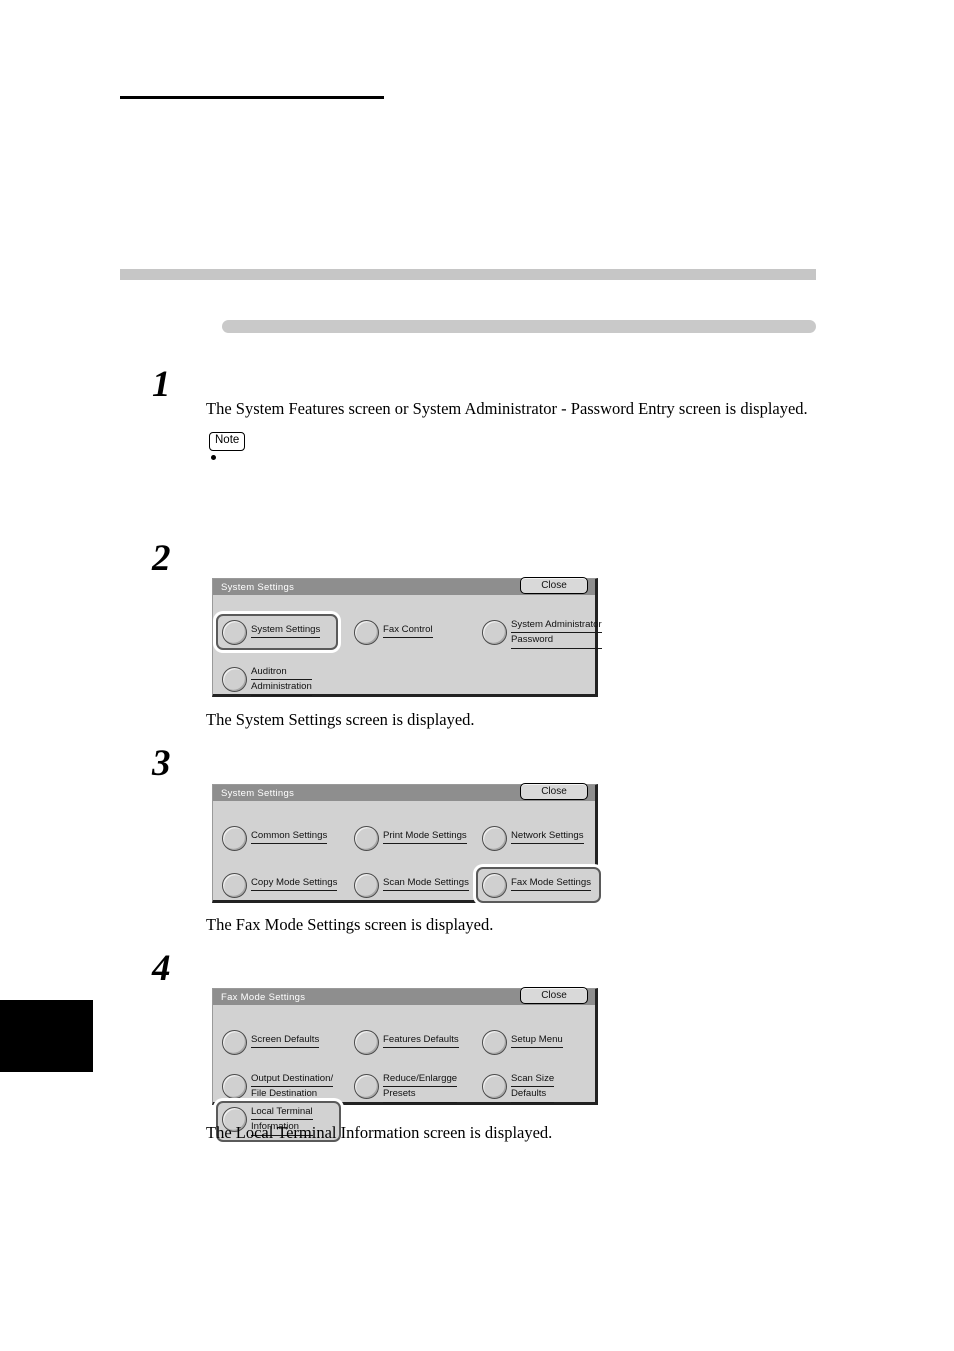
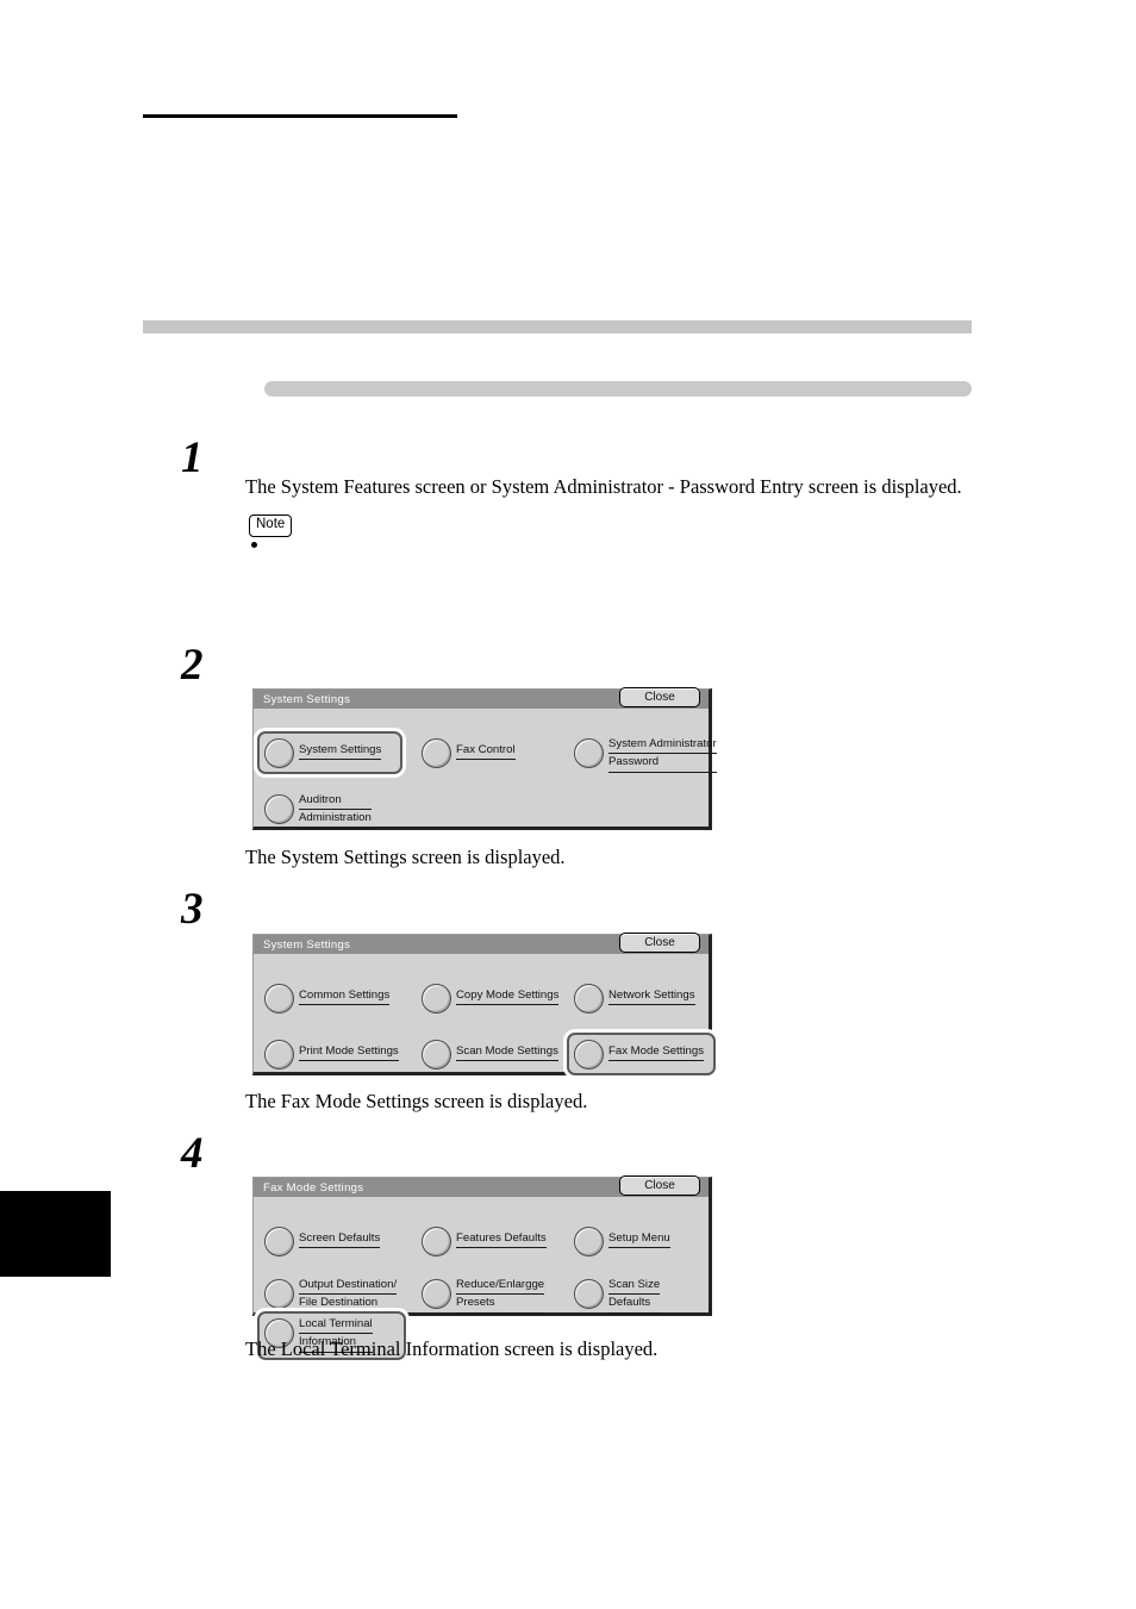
  1
  The System Features screen or System Administrator - Password Entry screen is displayed.
  Note
  2
  System Settings
  Close
  System Settings
  Fax Control
  System Administrator
  Password
  Auditron
  Administration
  The System Settings screen is displayed.
  3
  System Settings
  Close
  Common Settings
- Print Mode Settings
+ Copy Mode Settings
  Network Settings
- Copy Mode Settings
+ Print Mode Settings
  Scan Mode Settings
  Fax Mode Settings
  The Fax Mode Settings screen is displayed.
  4
  Fax Mode Settings
  Close
  Screen Defaults
  Features Defaults
  Setup Menu
  Output Destination/
  File Destination
  Reduce/Enlargge
  Presets
  Scan Size
  Defaults
  Local Terminal
  Information
  The Local Terminal Information screen is displayed.
